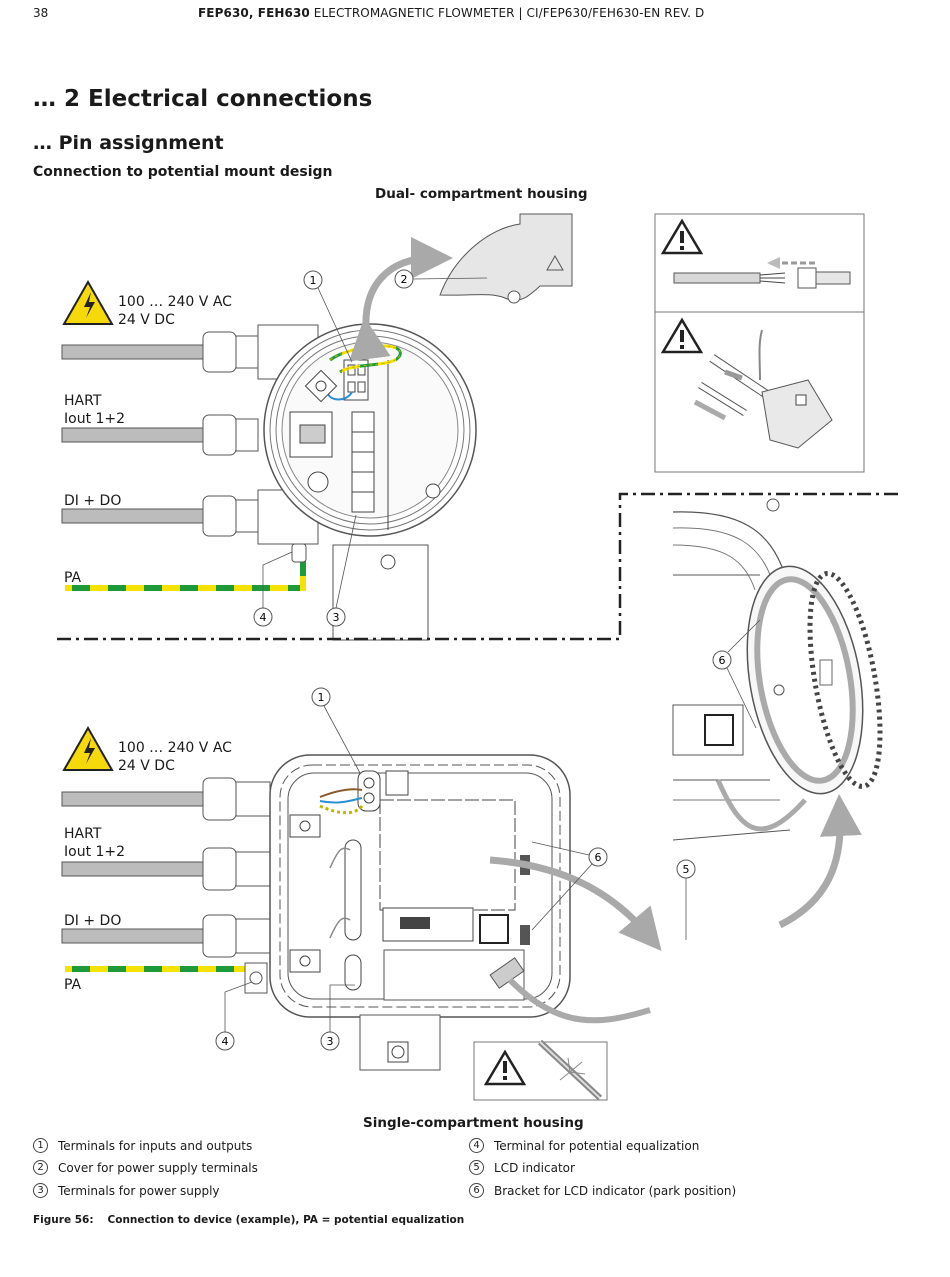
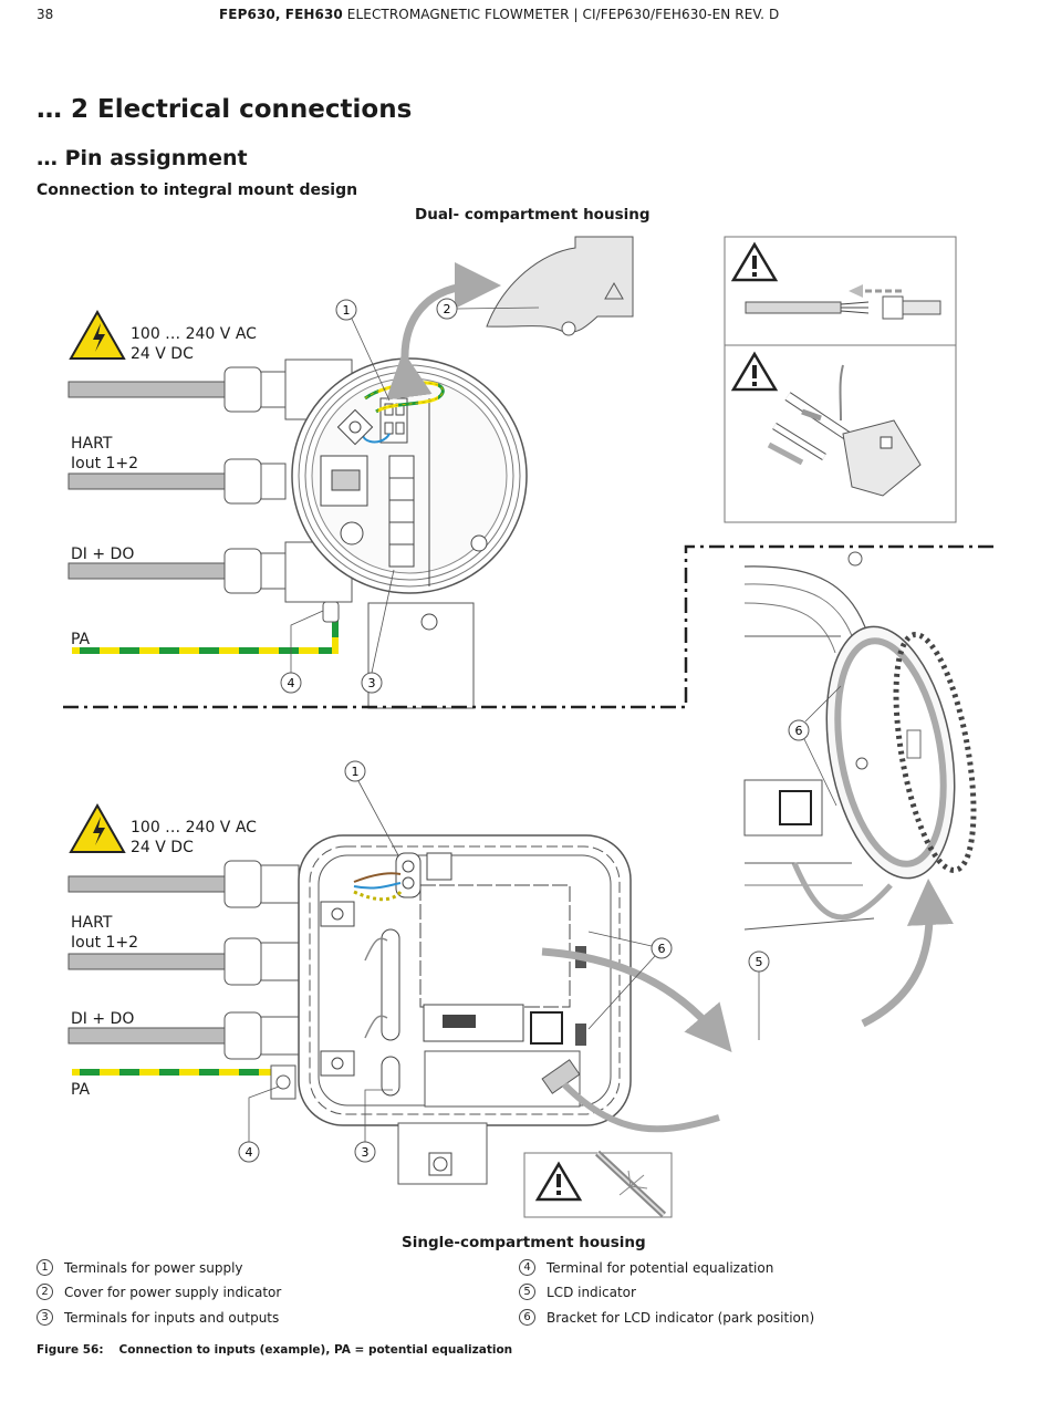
  38
  FEP630, FEH630 ELECTROMAGNETIC FLOWMETER | CI/FEP630/FEH630-EN REV. D
  … 2 Electrical connections
  … Pin assignment
- Connection to potential mount design
+ Connection to integral mount design
  Dual- compartment housing
  1
  2
  3
  4
  6
  1
  3
  4
  5
  6
  100 … 240 V AC
  24 V DC
  HART
  Iout 1+2
  DI + DO
  PA
  100 … 240 V AC
  24 V DC
  HART
  Iout 1+2
  DI + DO
  PA
  Single-compartment housing
  1
- Terminals for inputs and outputs
+ Terminals for power supply
  2
- Cover for power supply terminals
+ Cover for power supply indicator
  3
- Terminals for power supply
+ Terminals for inputs and outputs
  4
  Terminal for potential equalization
  5
  LCD indicator
  6
  Bracket for LCD indicator (park position)
- Figure 56: Connection to device (example), PA = potential equalization
+ Figure 56: Connection to inputs (example), PA = potential equalization
